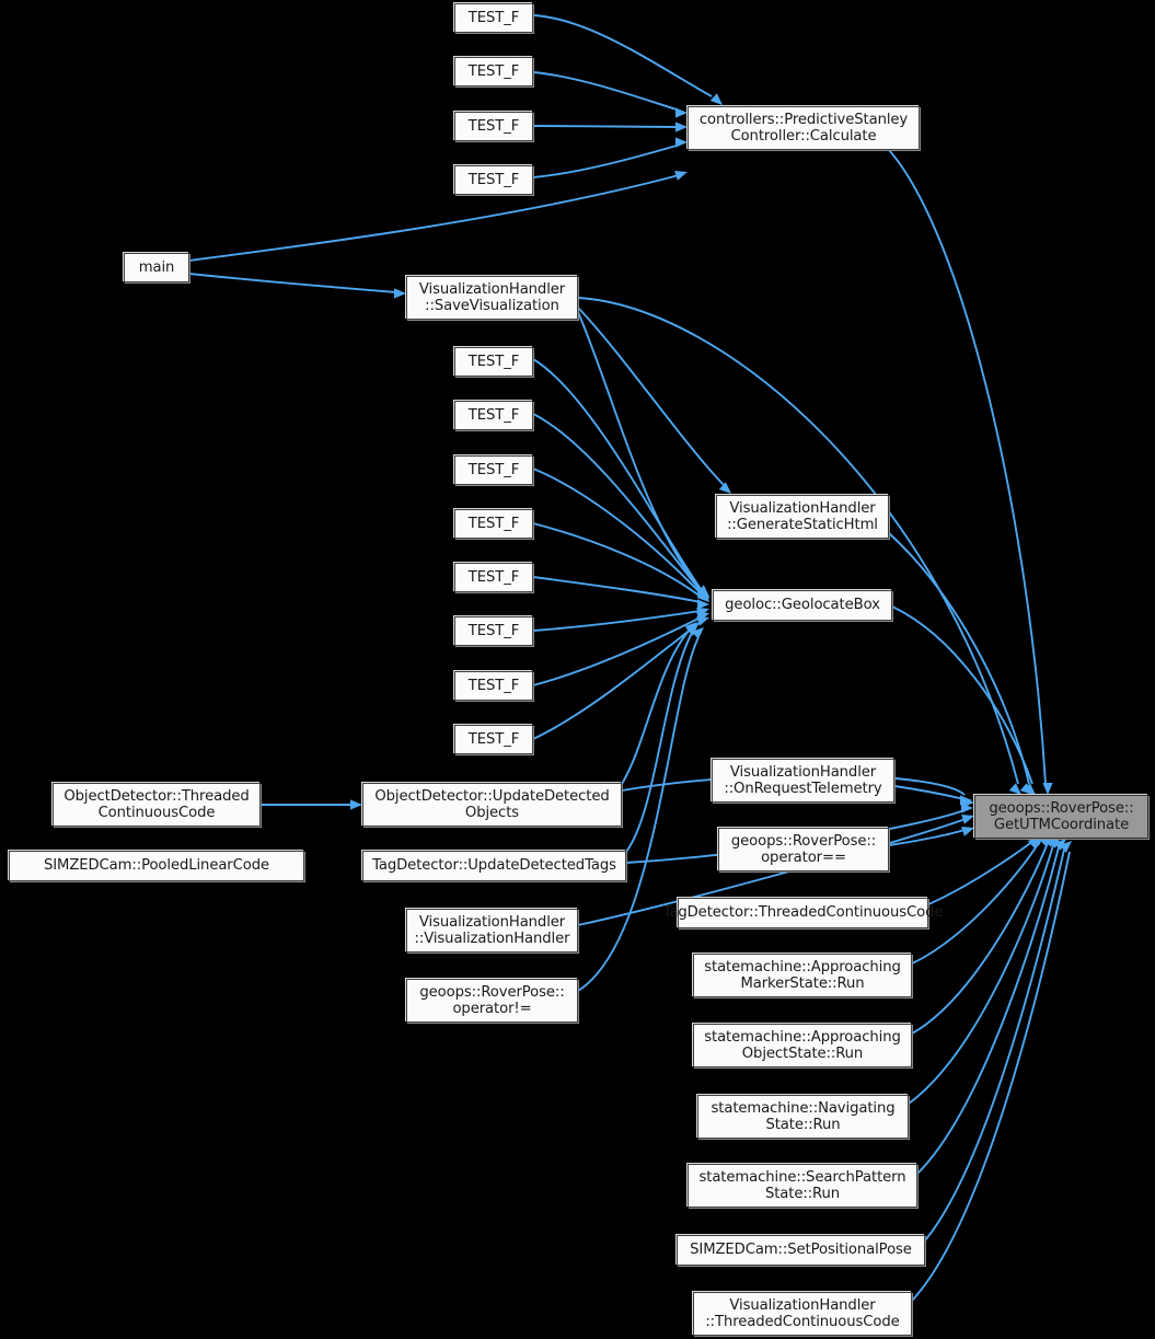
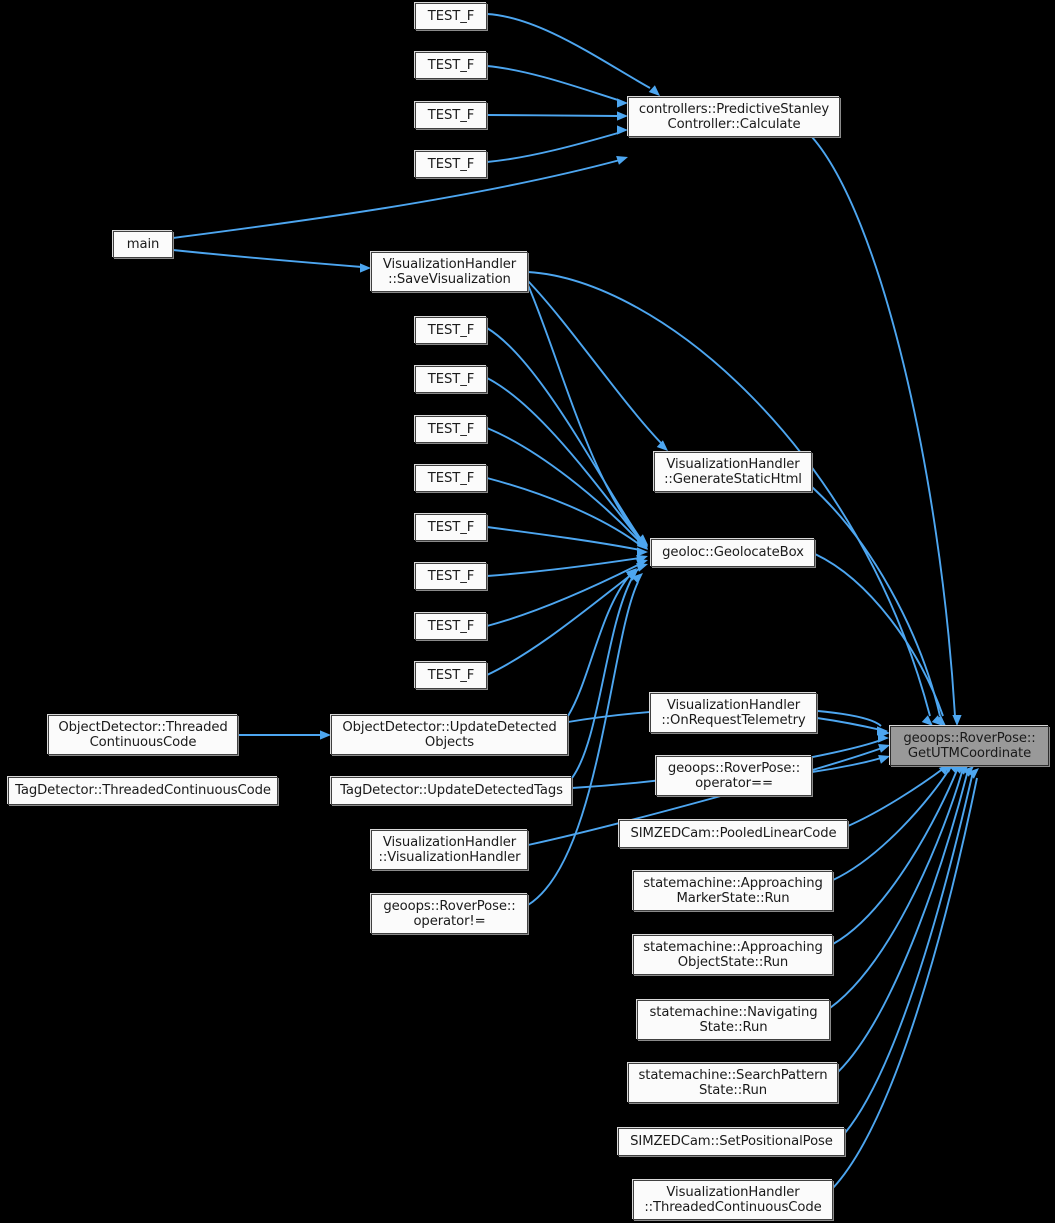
  TEST_F
  TEST_F
  TEST_F
  TEST_F
  controllers::PredictiveStanley
  Controller::Calculate
  main
  VisualizationHandler
  ::SaveVisualization
  TEST_F
  TEST_F
  TEST_F
  TEST_F
  TEST_F
  TEST_F
  TEST_F
  TEST_F
  VisualizationHandler
  ::GenerateStaticHtml
  geoloc::GeolocateBox
  ObjectDetector::Threaded
  ContinuousCode
  ObjectDetector::UpdateDetected
  Objects
- SIMZEDCam::PooledLinearCode
+ TagDetector::ThreadedContinuousCode
  TagDetector::UpdateDetectedTags
  VisualizationHandler
  ::VisualizationHandler
  geoops::RoverPose::
  operator!=
  VisualizationHandler
  ::OnRequestTelemetry
  geoops::RoverPose::
  operator==
- TagDetector::ThreadedContinuousCode
+ SIMZEDCam::PooledLinearCode
  statemachine::Approaching
  MarkerState::Run
  statemachine::Approaching
  ObjectState::Run
  statemachine::Navigating
  State::Run
  statemachine::SearchPattern
  State::Run
  SIMZEDCam::SetPositionalPose
  VisualizationHandler
  ::ThreadedContinuousCode
  geoops::RoverPose::
  GetUTMCoordinate
